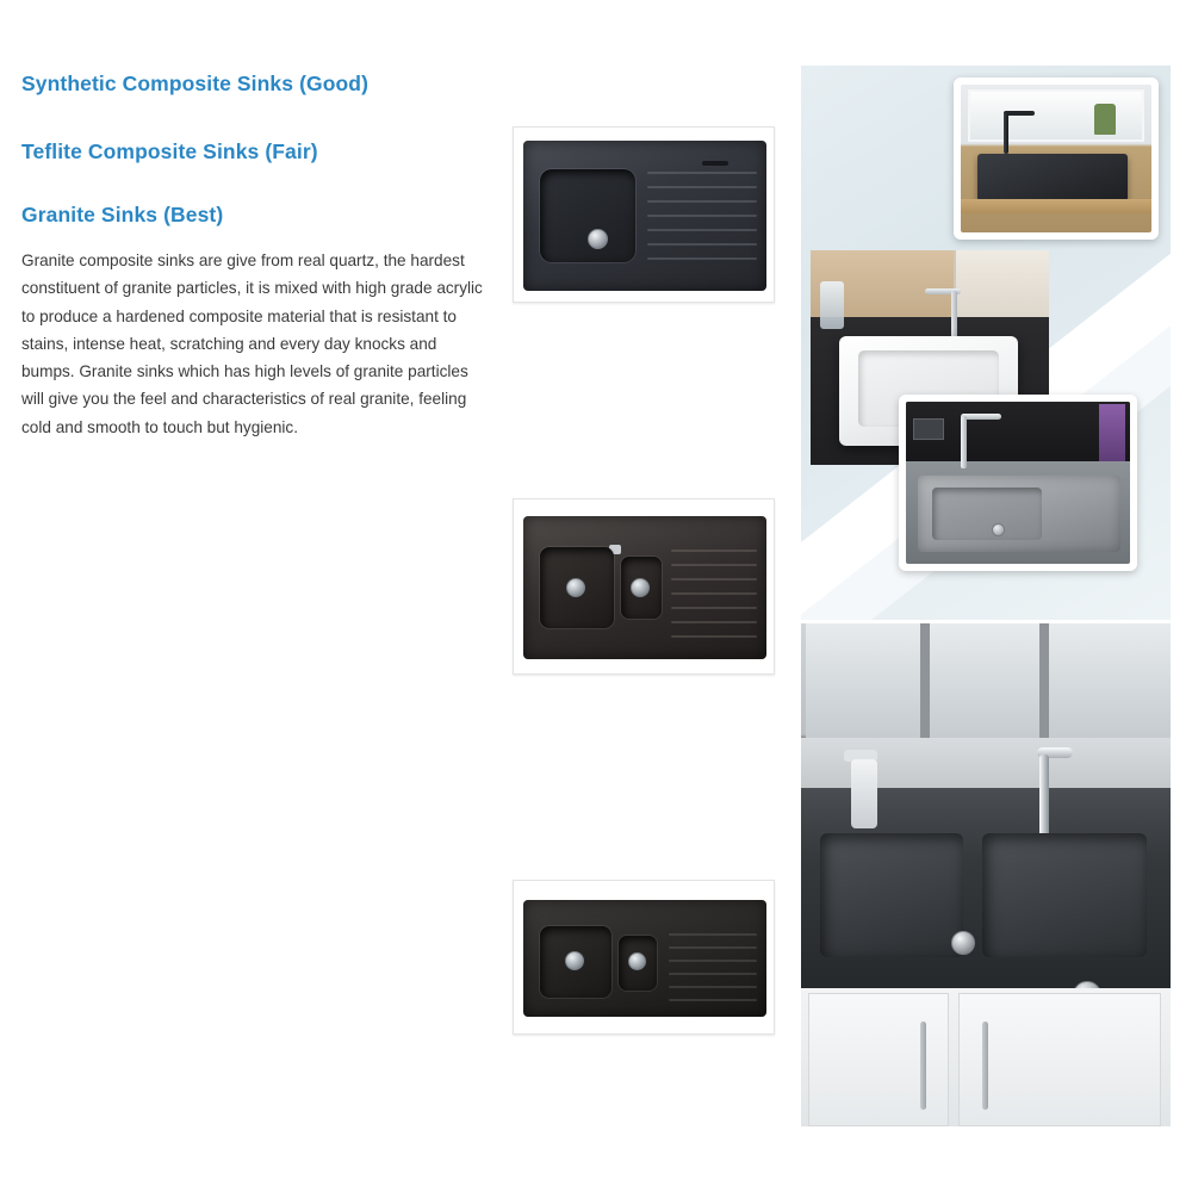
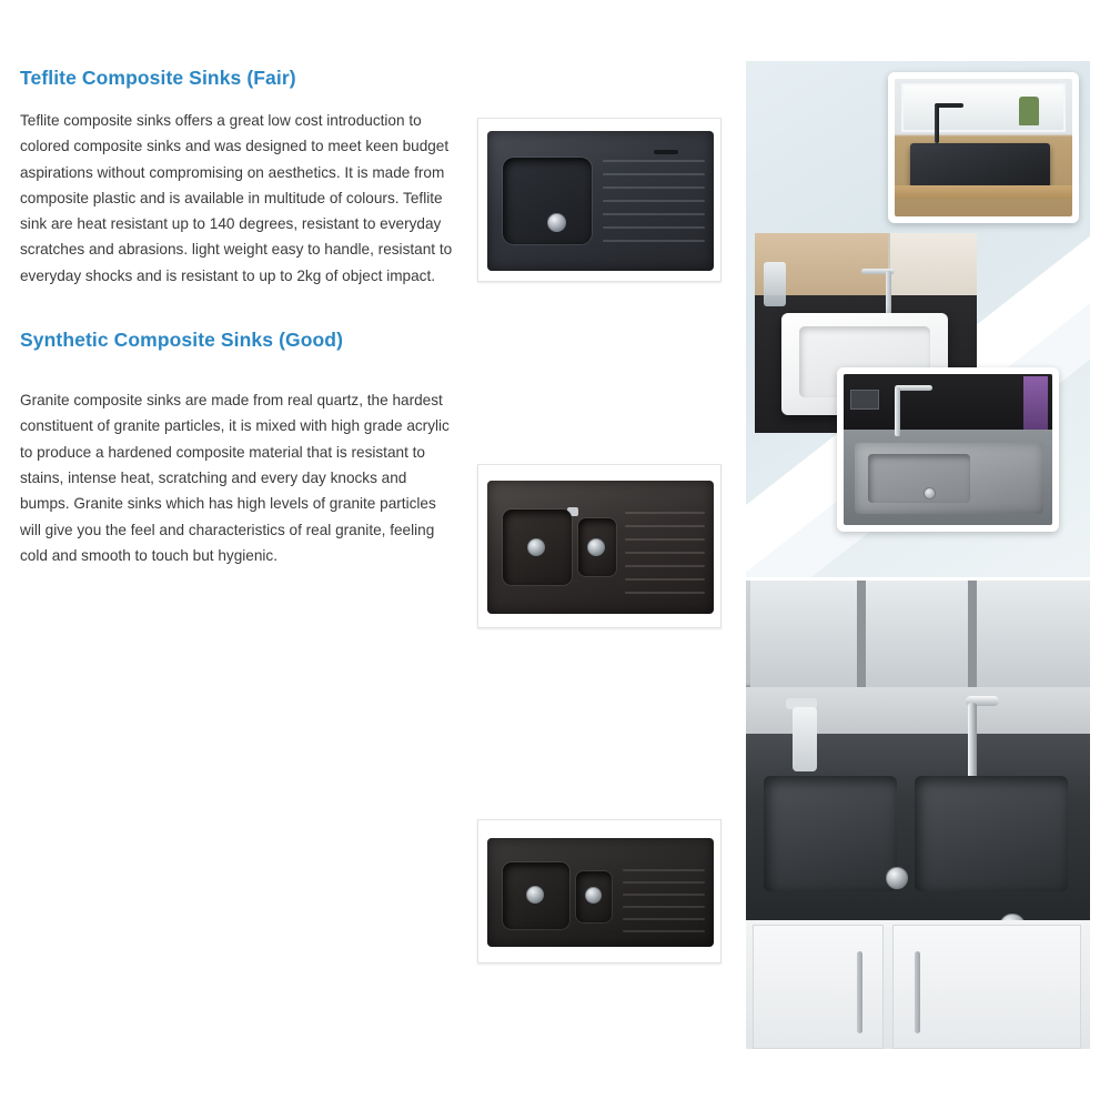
- Synthetic Composite Sinks (Good)
+ Teflite Composite Sinks (Fair)
+ Teflite composite sinks offers a great low cost introduction to colored composite sinks and was designed to meet keen budget aspirations without compromising on aesthetics. It is made from composite plastic and is available in multitude of colours. Teflite sink are heat resistant up to 140 degrees, resistant to everyday scratches and abrasions. light weight easy to handle, resistant to everyday shocks and is resistant to up to 2kg of object impact.
- Teflite Composite Sinks (Fair)
+ Synthetic Composite Sinks (Good)
- Granite Sinks (Best)
- Granite composite sinks are give from real quartz, the hardest constituent of granite particles, it is mixed with high grade acrylic to produce a hardened composite material that is resistant to stains, intense heat, scratching and every day knocks and bumps. Granite sinks which has high levels of granite particles will give you the feel and characteristics of real granite, feeling cold and smooth to touch but hygienic.
+ Granite composite sinks are made from real quartz, the hardest constituent of granite particles, it is mixed with high grade acrylic to produce a hardened composite material that is resistant to stains, intense heat, scratching and every day knocks and bumps. Granite sinks which has high levels of granite particles will give you the feel and characteristics of real granite, feeling cold and smooth to touch but hygienic.
